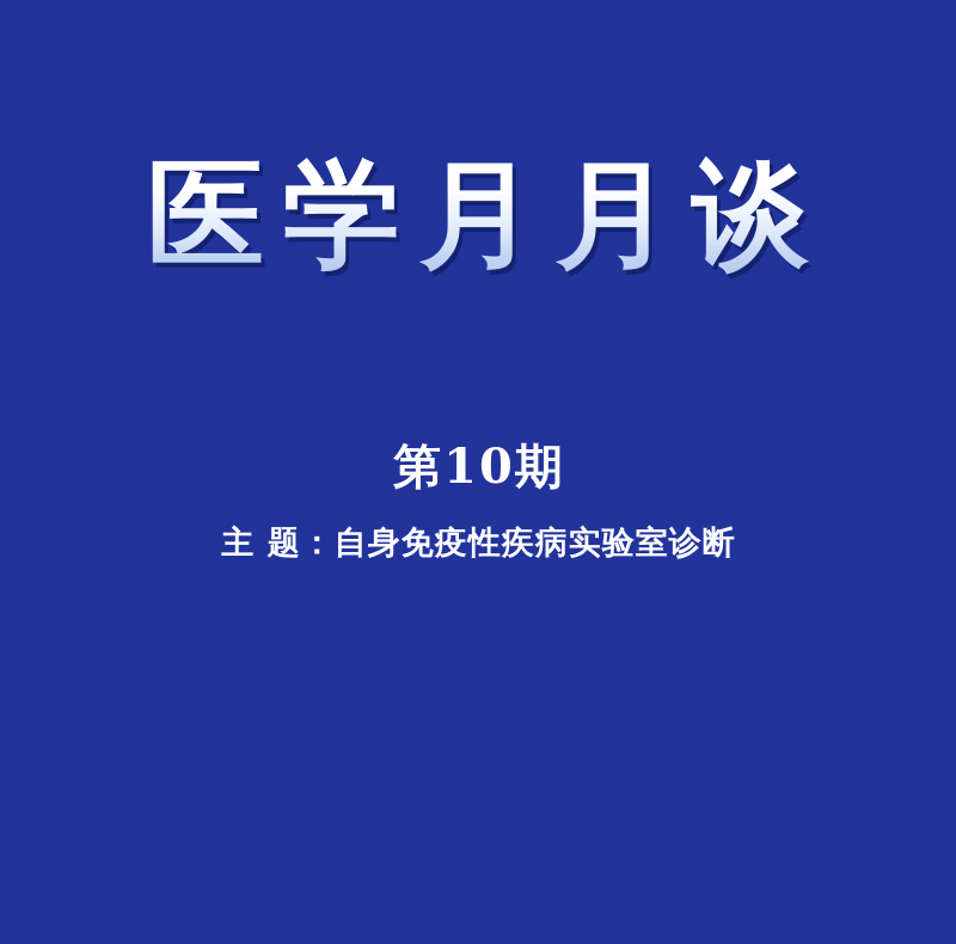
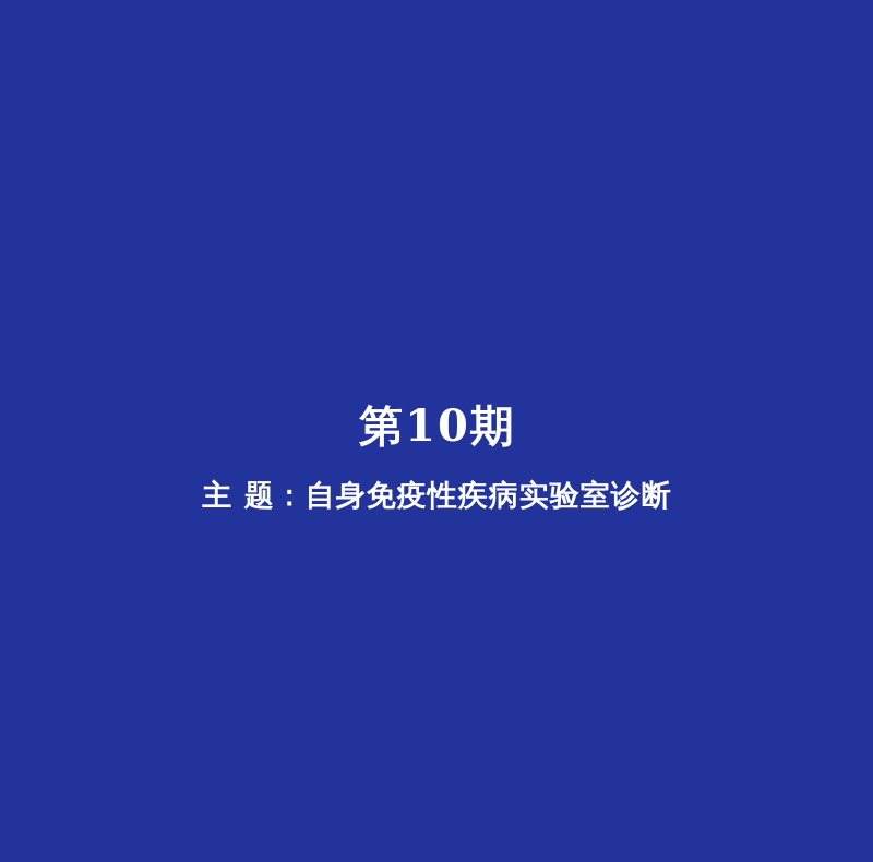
- 医学月月谈
  第10期
  主 题：自身免疫性疾病实验室诊断
